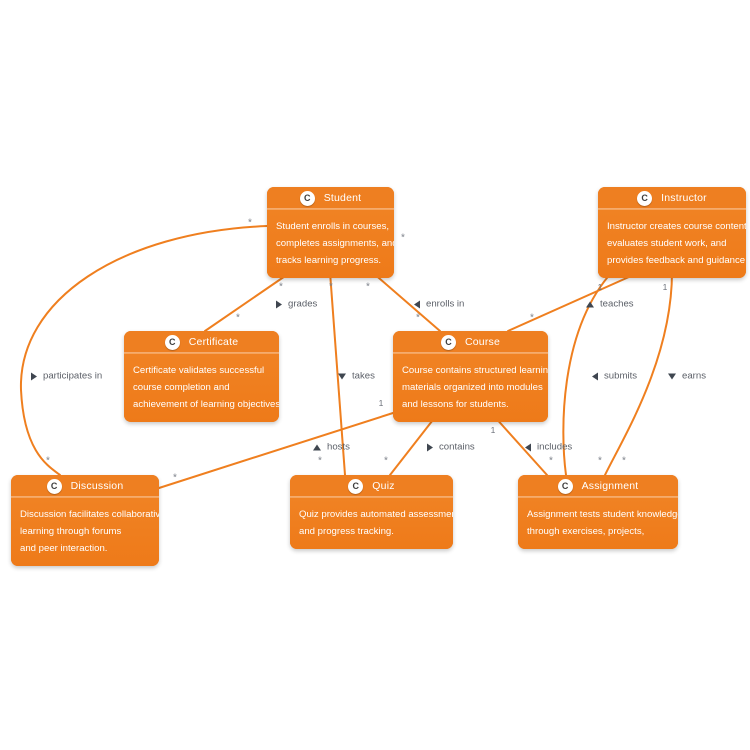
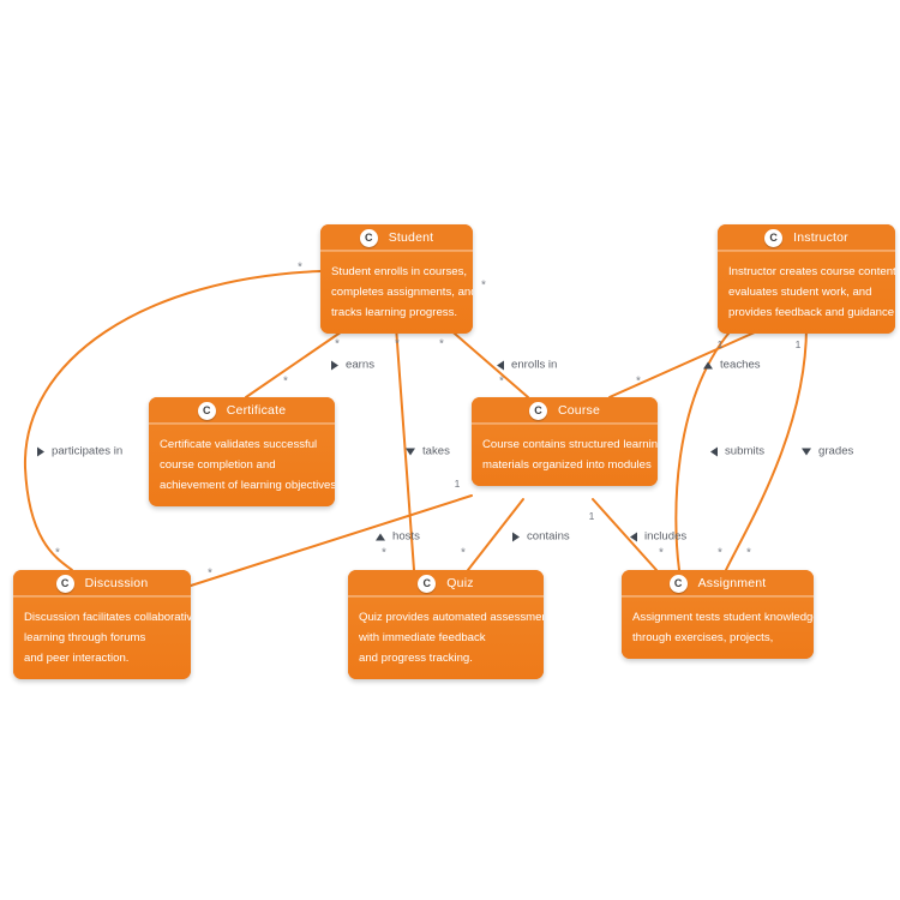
  C
  Student
  Student enrolls in courses,
  completes assignments, an
  tracks learning progress.
  C
  Instructor
  Instructor creates course content
  evaluates student work, and
  provides feedback and guidance
  C
  Certificate
  Certificate validates successful
  course completion and
  achievement of learning objectives
  C
  Course
  Course contains structured learnin
  materials organized into modules
- and lessons for students.
  C
  Discussion
  Discussion facilitates collaborativ
  learning through forums
  and peer interaction.
  C
  Quiz
  Quiz provides automated assessme
+ with immediate feedback
  and progress tracking.
  C
  Assignment
  Assignment tests student knowledg
  through exercises, projects,
- grades
+ earns
  enrolls in
  teaches
  takes
  participates in
  submits
- earns
+ grades
  hosts
  contains
  includes
  *
  *
  *
  *
  *
  1
  1
  *
  *
  *
  1
  1
  *
  *
  *
  *
  *
  *
  *
